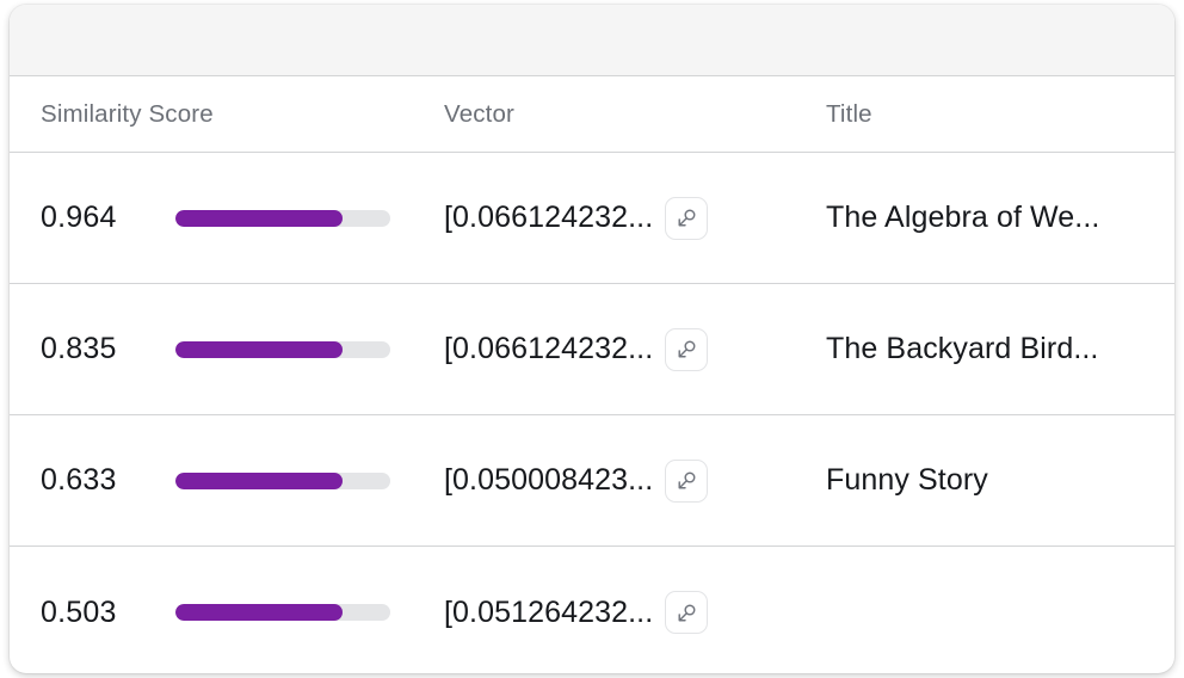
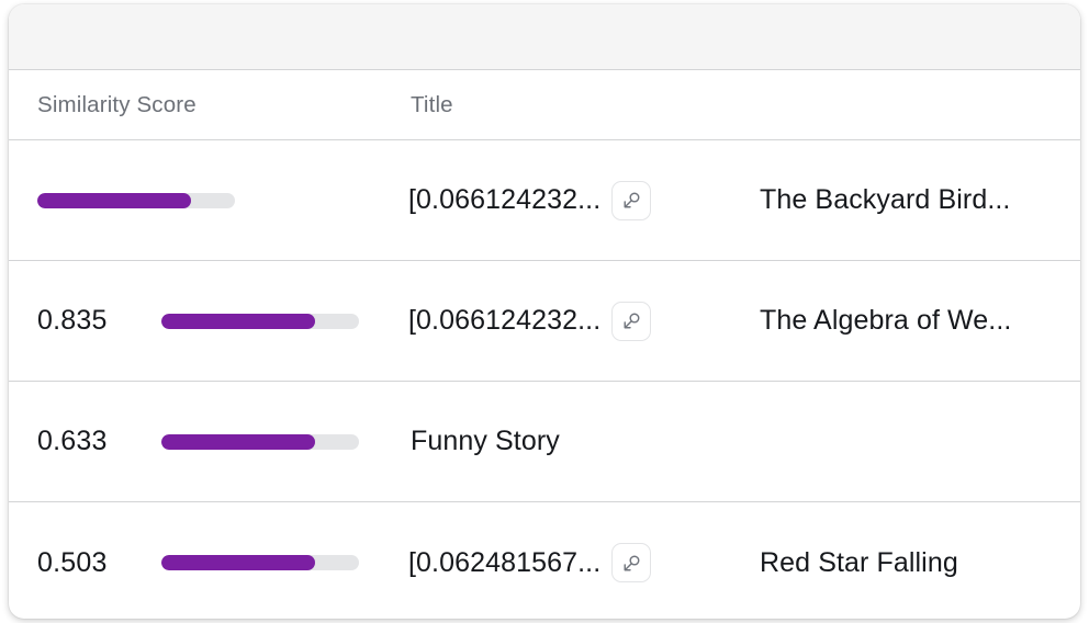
  Similarity Score
- Vector
  Title
- 0.964
  [0.066124232...
- The Algebra of We...
+ The Backyard Bird...
  0.835
  [0.066124232...
- The Backyard Bird...
+ The Algebra of We...
  0.633
- [0.050008423...
  Funny Story
  0.503
- [0.051264232...
+ [0.062481567...
+ Red Star Falling
